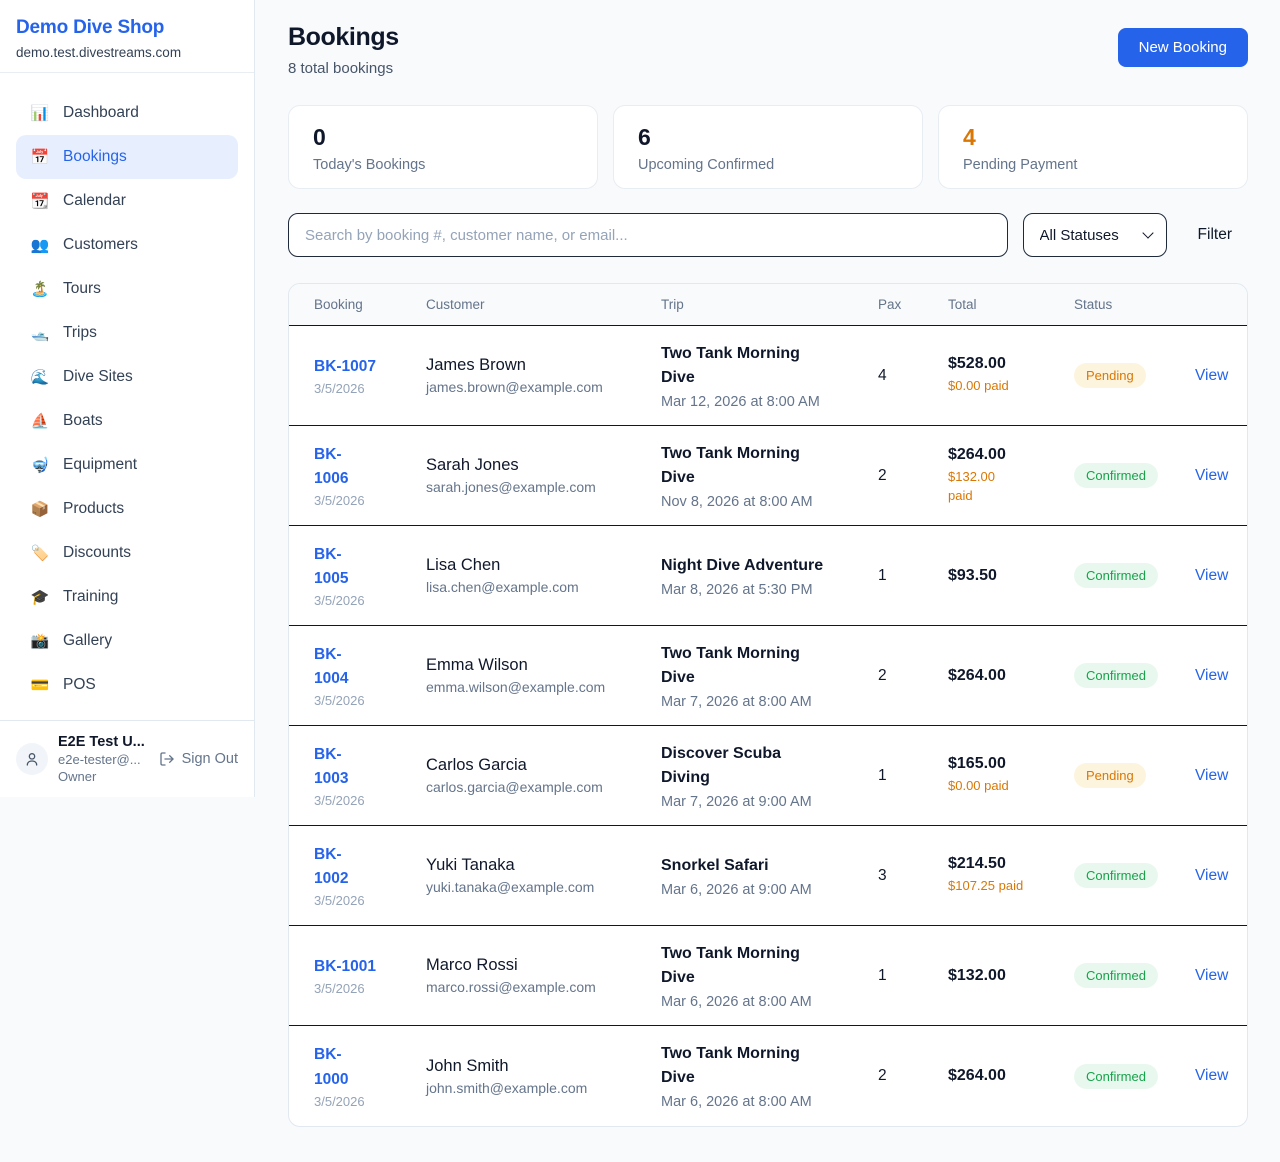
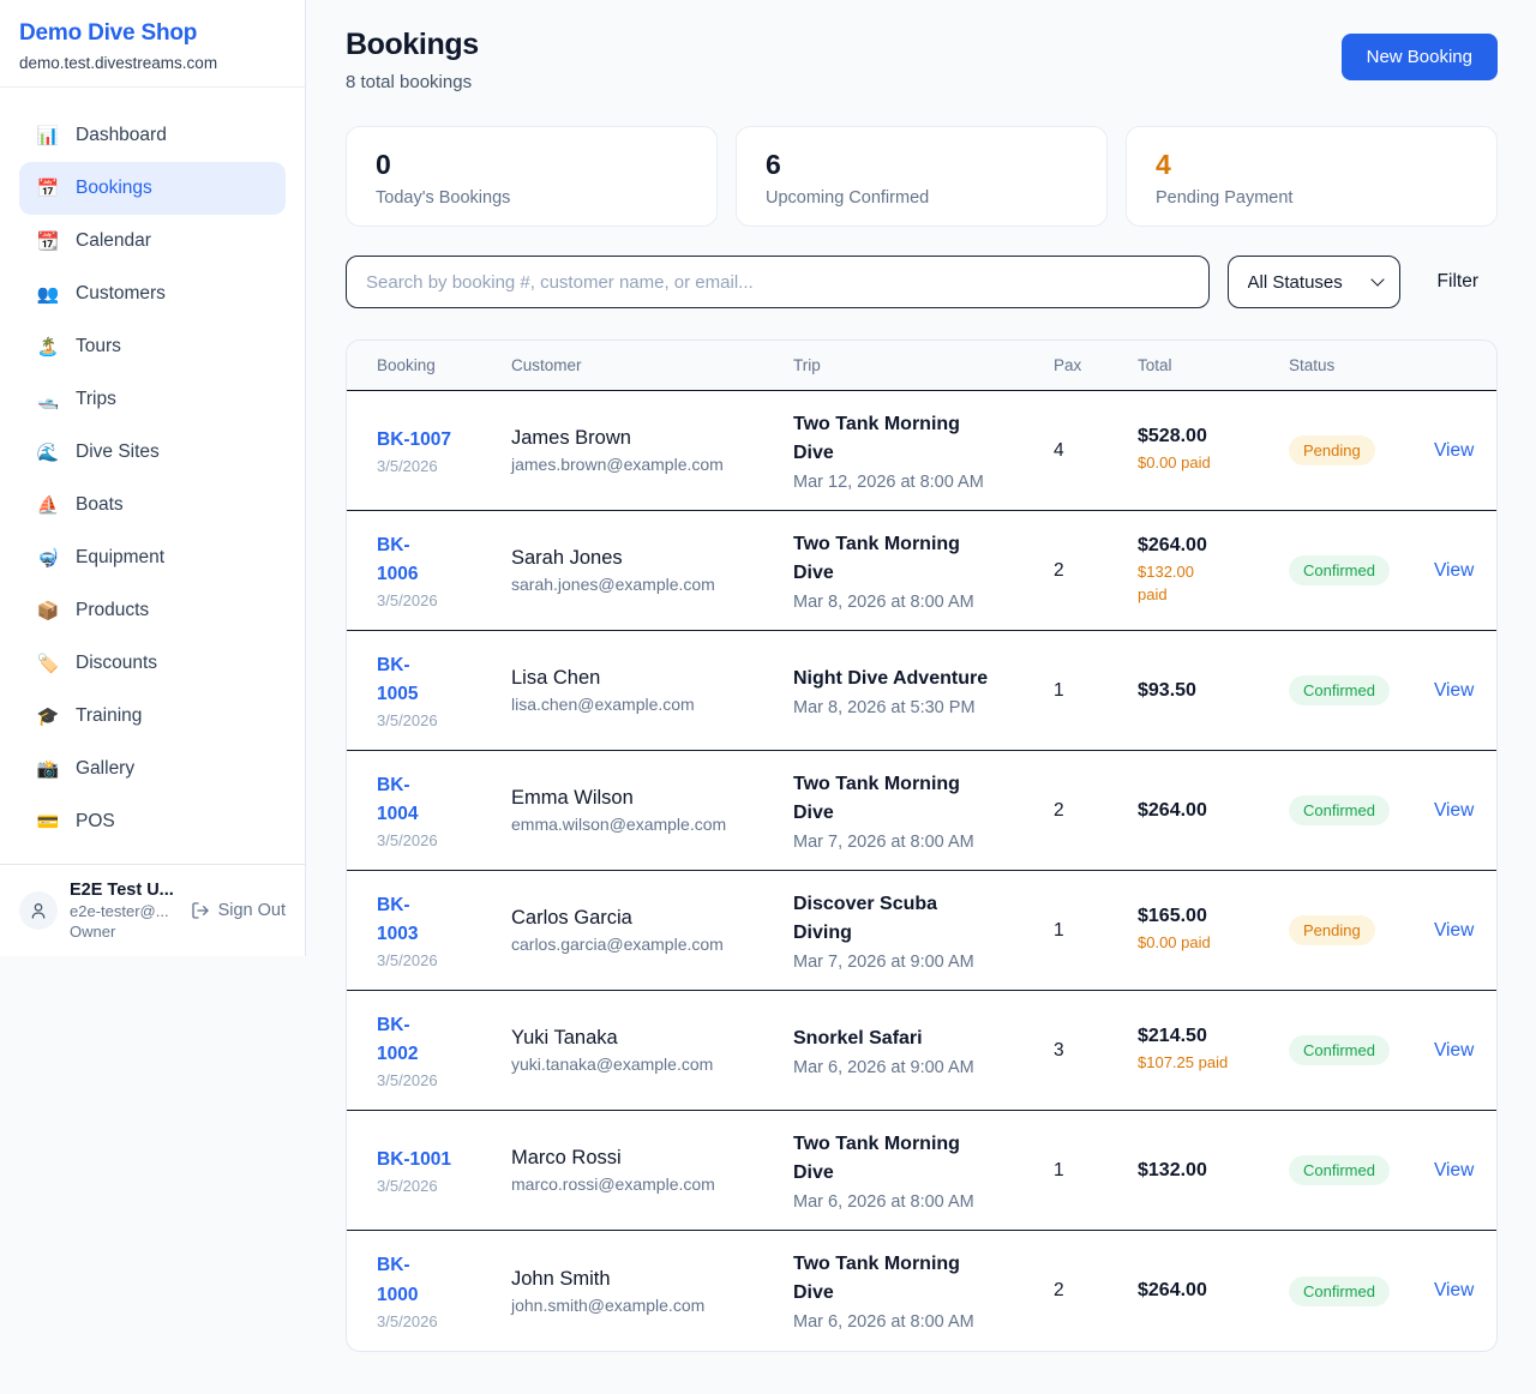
  Demo Dive Shop
  demo.test.divestreams.com
  📊
  Dashboard
  📅
  Bookings
  📆
  Calendar
  👥
  Customers
  🏝️
  Tours
  🛥️
  Trips
  🌊
  Dive Sites
  ⛵
  Boats
  🤿
  Equipment
  📦
  Products
  🏷️
  Discounts
  🎓
  Training
  📸
  Gallery
  💳
  POS
  E2E Test U...
  e2e-tester@...
  Owner
  Sign Out
  Bookings
  8 total bookings
  New Booking
  0
  Today's Bookings
  6
  Upcoming Confirmed
  4
  Pending Payment
  Search by booking #, customer name, or email...
  All Statuses
  Filter
  Booking
  Customer
  Trip
  Pax
  Total
  Status
  BK-1007
  3/5/2026
  James Brown
  james.brown@example.com
  Two Tank Morning
  Dive
  Mar 12, 2026 at 8:00 AM
  4
  $528.00
  $0.00 paid
  Pending
  View
  BK-
  1006
  3/5/2026
  Sarah Jones
  sarah.jones@example.com
  Two Tank Morning
  Dive
- Nov 8, 2026 at 8:00 AM
+ Mar 8, 2026 at 8:00 AM
  2
  $264.00
  $132.00
  paid
  Confirmed
  View
  BK-
  1005
  3/5/2026
  Lisa Chen
  lisa.chen@example.com
  Night Dive Adventure
  Mar 8, 2026 at 5:30 PM
  1
  $93.50
  Confirmed
  View
  BK-
  1004
  3/5/2026
  Emma Wilson
  emma.wilson@example.com
  Two Tank Morning
  Dive
  Mar 7, 2026 at 8:00 AM
  2
  $264.00
  Confirmed
  View
  BK-
  1003
  3/5/2026
  Carlos Garcia
  carlos.garcia@example.com
  Discover Scuba
  Diving
  Mar 7, 2026 at 9:00 AM
  1
  $165.00
  $0.00 paid
  Pending
  View
  BK-
  1002
  3/5/2026
  Yuki Tanaka
  yuki.tanaka@example.com
  Snorkel Safari
  Mar 6, 2026 at 9:00 AM
  3
  $214.50
  $107.25 paid
  Confirmed
  View
  BK-1001
  3/5/2026
  Marco Rossi
  marco.rossi@example.com
  Two Tank Morning
  Dive
  Mar 6, 2026 at 8:00 AM
  1
  $132.00
  Confirmed
  View
  BK-
  1000
  3/5/2026
  John Smith
  john.smith@example.com
  Two Tank Morning
  Dive
  Mar 6, 2026 at 8:00 AM
  2
  $264.00
  Confirmed
  View
